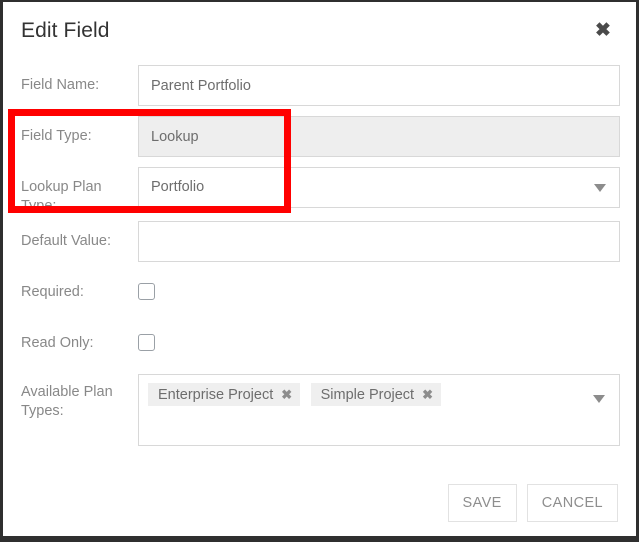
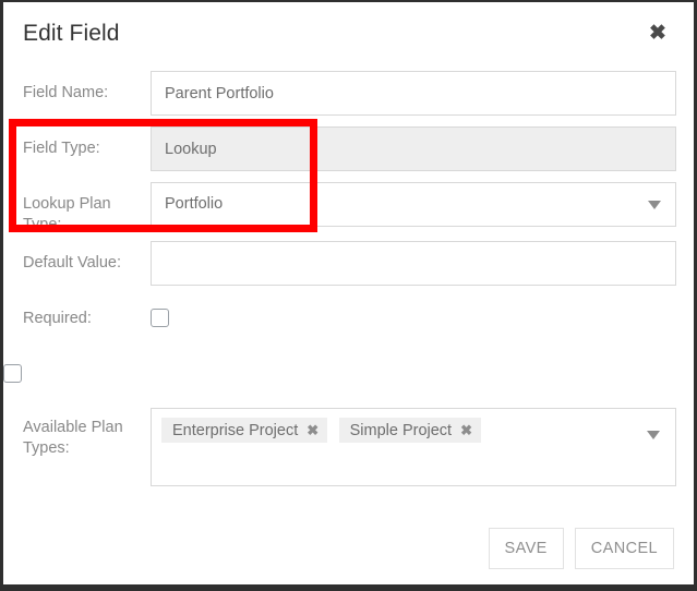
  Edit Field
  ✖
  Field Name:
  Parent Portfolio
  Field Type:
  Lookup
  Lookup Plan Type:
  Portfolio
  Default Value:
  Required:
- Read Only:
  Available Plan
  Types:
  Enterprise Project
  ✖
  Simple Project
  ✖
  SAVE
  CANCEL
